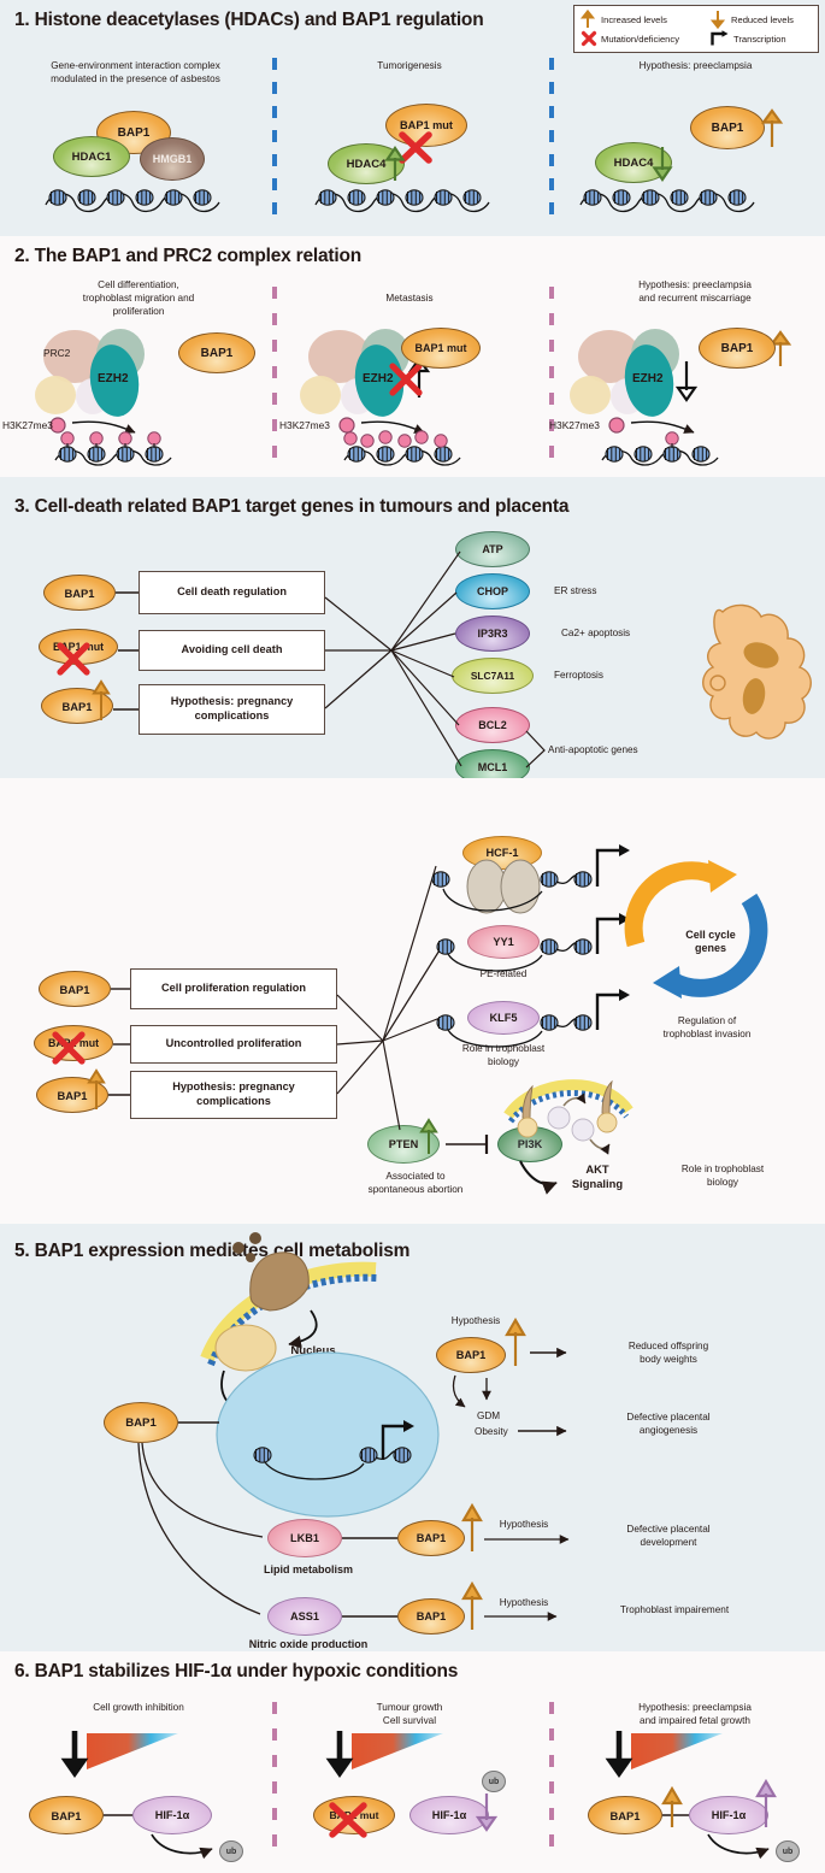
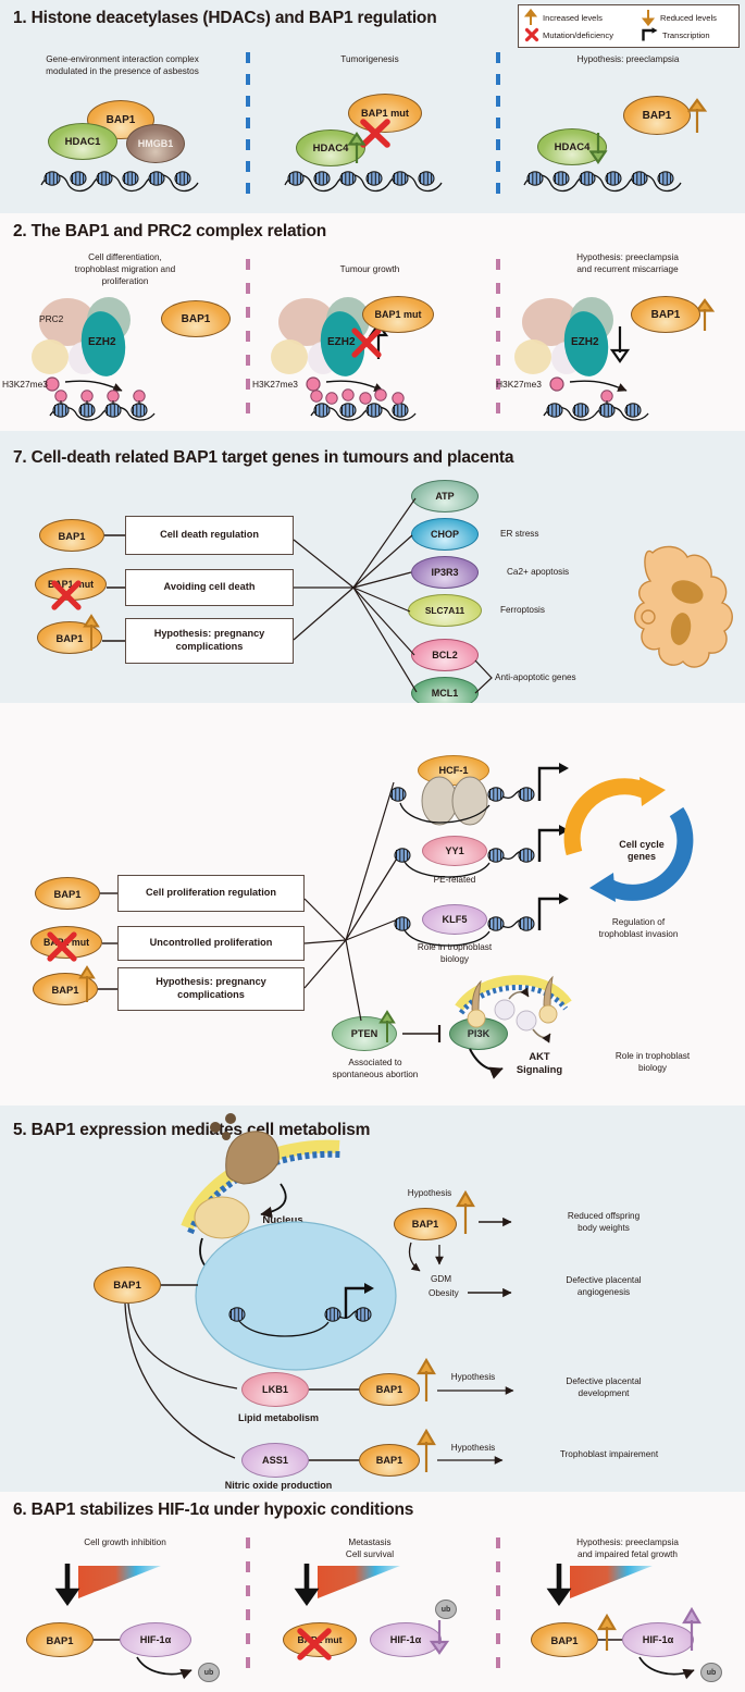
  1. Histone deacetylases (HDACs) and BAP1 regulation
  Increased levels
  Reduced levels
  Mutation/deficiency
  Transcription
  Gene-environment interaction complex
  modulated in the presence of asbestos
  BAP1
  HDAC1
  HMGB1
  Tumorigenesis
  BAP1 mut
  HDAC4
  Hypothesis: preeclampsia
  BAP1
  HDAC4
  2. The BAP1 and PRC2 complex relation
  Cell differentiation,
  trophoblast migration and
  proliferation
- Metastasis
+ Tumour growth
  Hypothesis: preeclampsia
  and recurrent miscarriage
  PRC2
  EZH2
  H3K27me3
  BAP1
  EZH2
  H3K27me3
  BAP1 mut
  EZH2
  H3K27me3
  BAP1
- 3. Cell-death related BAP1 target genes in tumours and placenta
+ 7. Cell-death related BAP1 target genes in tumours and placenta
  BAP1
  Cell death regulation
  BP1ut
  Avoiding cell death
  BAP1
  Hypothesis: pregnancy
  complications
  ATP
  CHOP
  IP3R3
  SLC7A11
  BCL2
  MCL1
  ER stress
  Ca2+ apoptosis
  Ferroptosis
  Anti-apoptotic genes
  BAP1
  Cell proliferation regulation
  Uncontrolled proliferation
  BAP1
  Hypothesis: pregnancy
  complications
  HCF-1
  YY1
  KLF5
  PE-related
  Role in trophoblast
  biology
  Cell cycle
  genes
  Regulation of
  trophoblast invasion
  PTEN
  Associated to
  spontaneous abortion
  PI3K
  AKT
  Signaling
  Role in trophoblast
  biology
  5. BAP1 expression medites cell metabolism
  Nucleus
  BAP1
  Hypothesis
  BAP1
  Reduced offspring
  body weights
  GDM
  Obesity
  Defective placental
  angiogenesis
  LKB1
  Lipid metabolism
  BAP1
  Hypothesis
  Defective placental
  development
  ASS1
  Nitric oxide production
  BAP1
  Hypothesis
  Trophoblast impairement
  6. BAP1 stabilizes HIF-1α under hypoxic conditions
  Cell growth inhibition
- Tumour growth
+ Metastasis
  Cell survival
  Hypothesis: preeclampsia
  and impaired fetal growth
  BAP1
  HIF-1α
  BP mut
  HIF-1α
  BAP1
  HIF-1α
